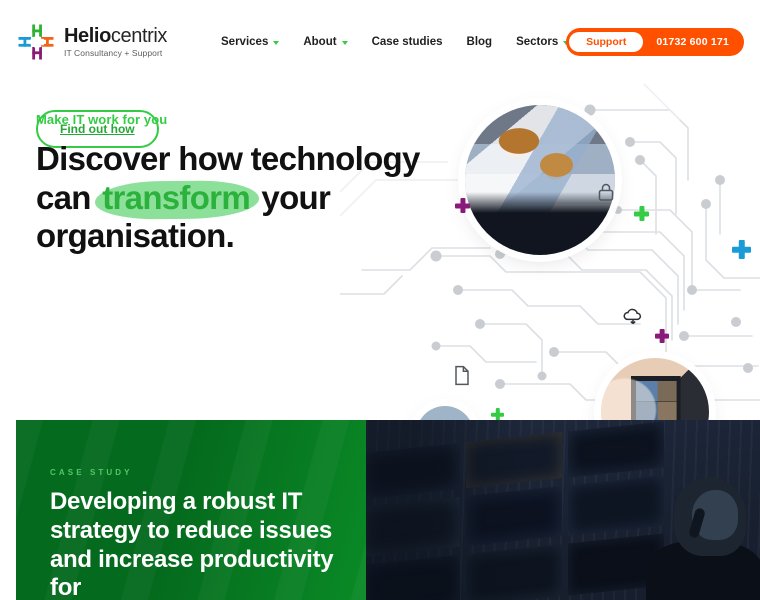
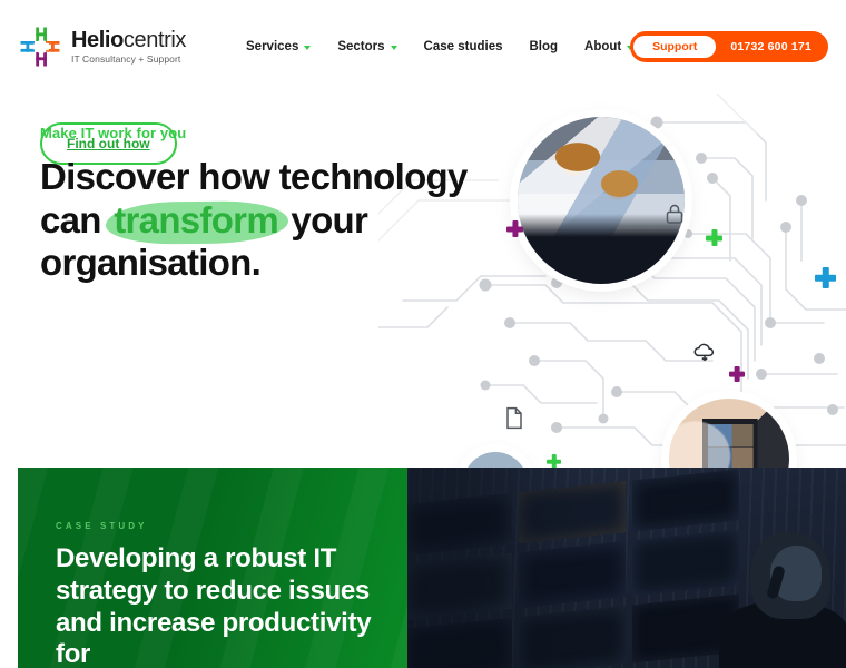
  Heliocentrix
  IT Consultancy + Support
  Services
- About
+ Sectors
  Case studies
  Blog
- Sectors
+ About
  Support
  01732 600 171
  Make IT work for you
  Discover how technology can transform your organisation.
  Find out how
  CASE STUDY
  Developing a robust IT strategy to reduce issues and increase productivity for
